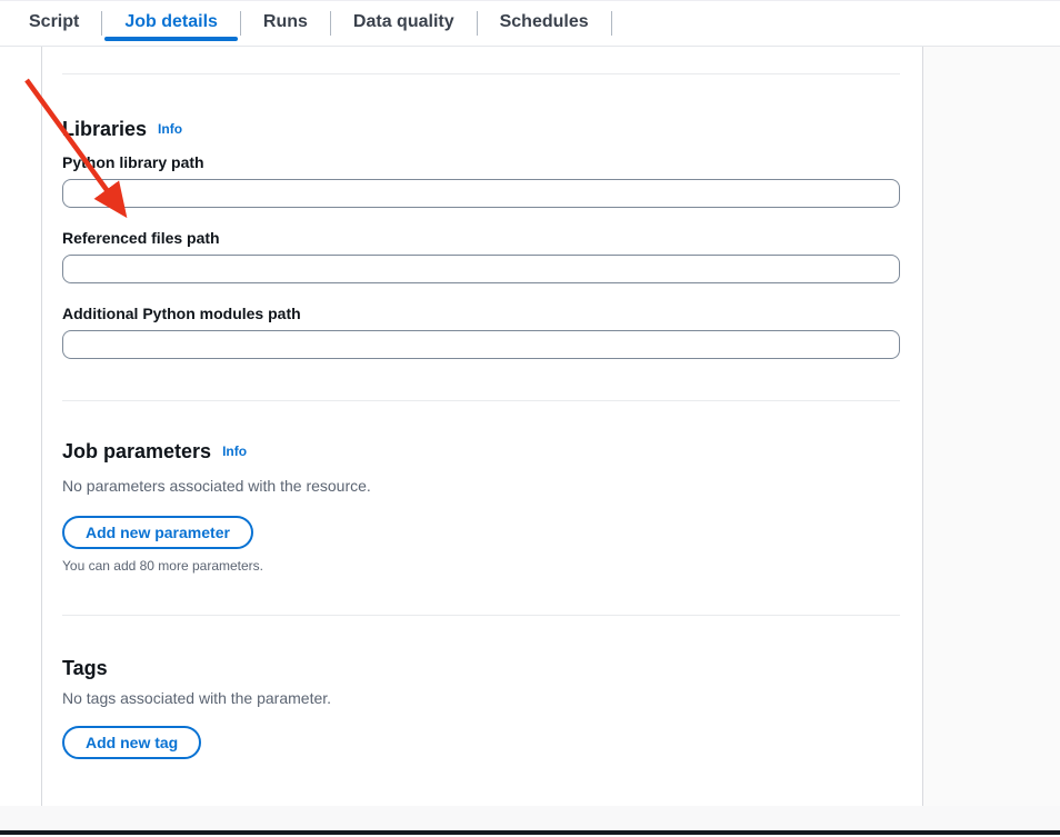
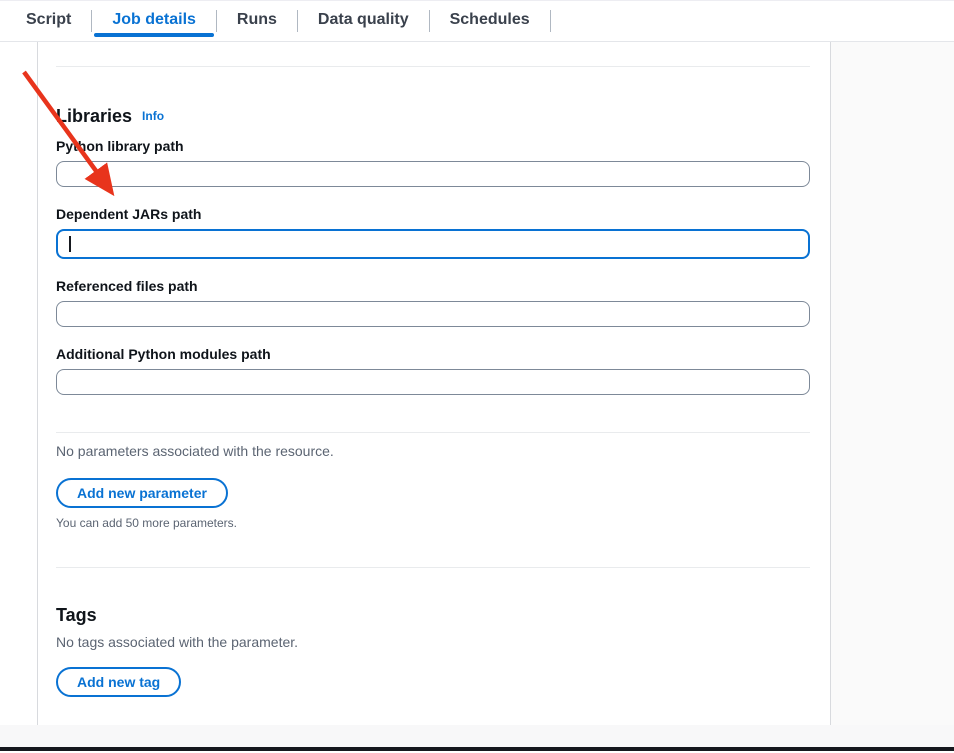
  Script
  Job details
  Runs
  Data quality
  Schedules
  Libraries Info
  Pyhon library path
+ Dependent JARs path
  Referenced files path
  Additional Python modules path
- Job parameters Info
  No parameters associated with the resource.
  Add new parameter
- You can add 80 more parameters.
+ You can add 50 more parameters.
  Tags
  No tags associated with the parameter.
  Add new tag
